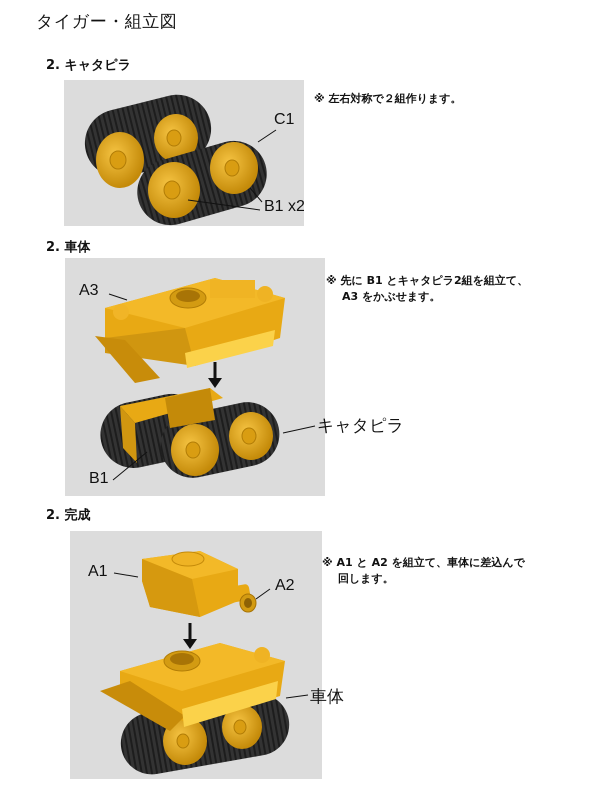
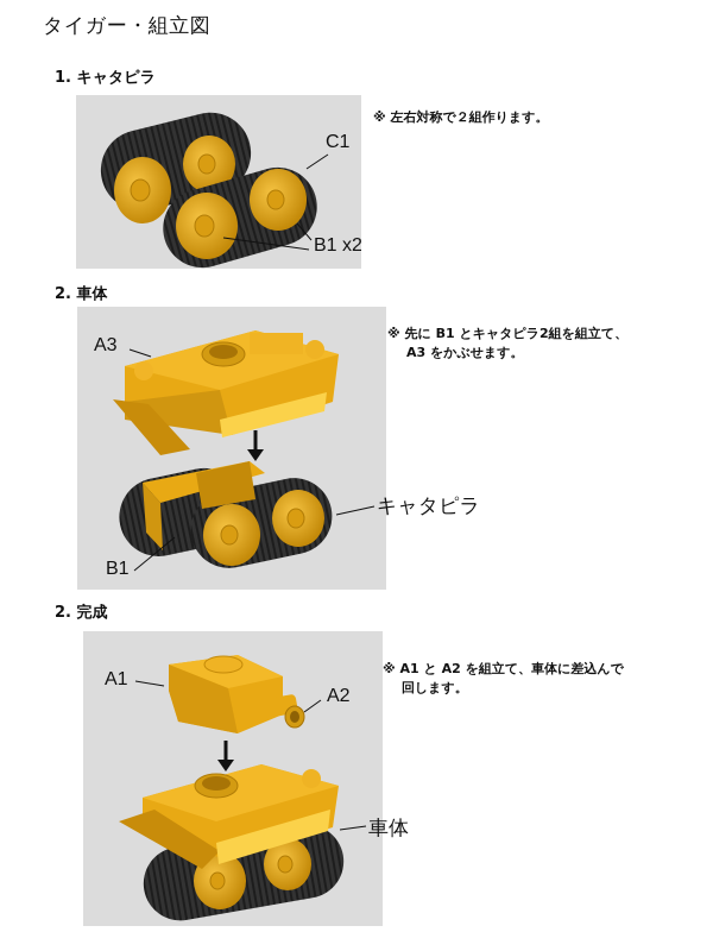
  タイガー・組立図
- 2. キャタピラ
+ 1. キャタピラ
  C1
  B1 x2
  ※ 左右対称で２組作ります。
  2. 車体
  A3
  B1
  キャタピラ
  ※ 先に B1 とキャタピラ2組を組立て、
  A3 をかぶせます。
  2. 完成
  A1
  A2
  車体
  ※ A1 と A2 を組立て、車体に差込んで
  回します。
